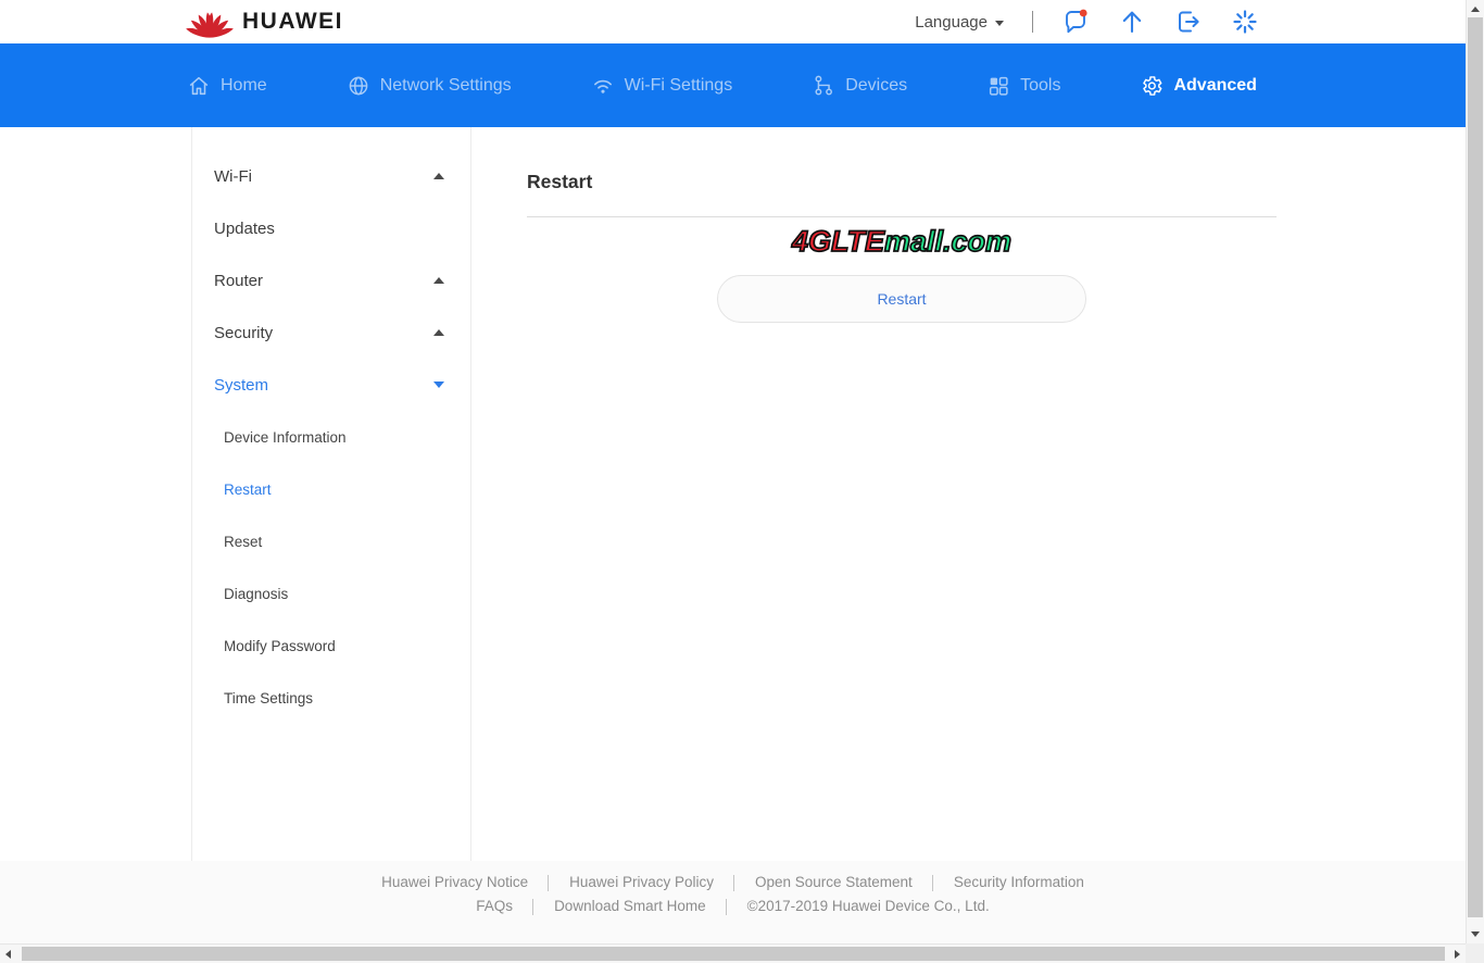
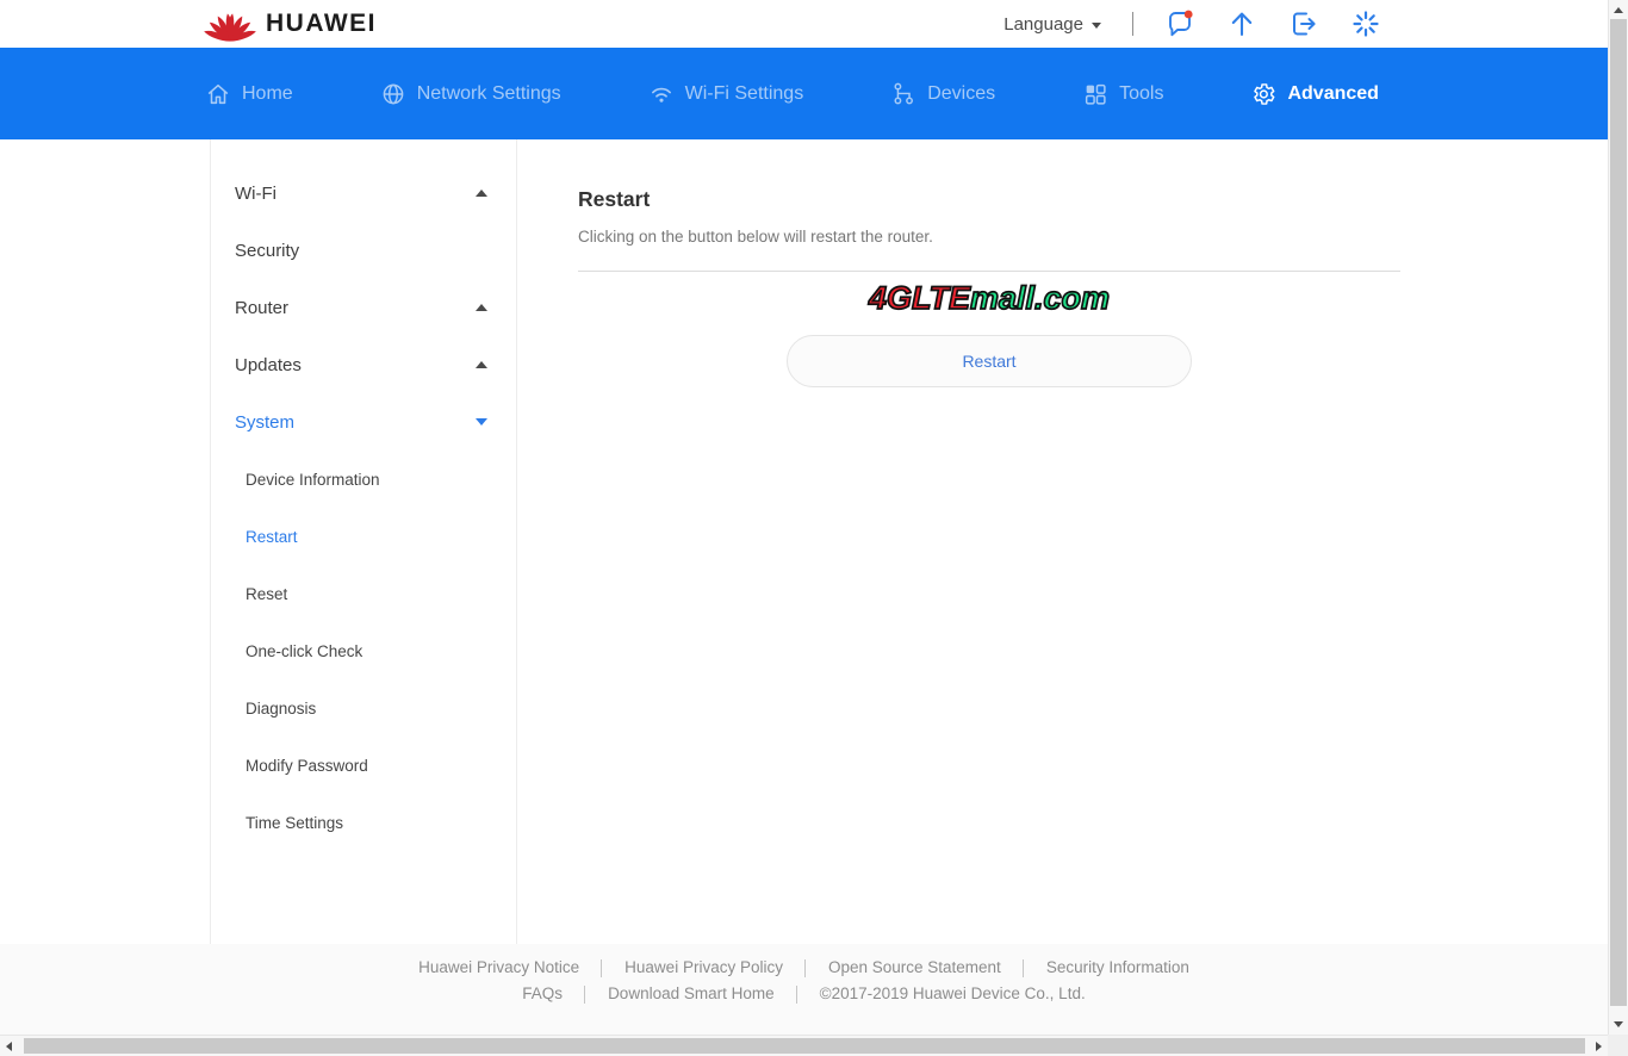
  HUAWEI
  Language
  Home
  Network Settings
  Wi-Fi Settings
  Devices
  Tools
  Advanced
  Wi-Fi
- Updates
+ Security
  Router
- Security
+ Updates
  System
  Device Information
  Restart
  Reset
+ One-click Check
  Diagnosis
  Modify Password
  Time Settings
  Restart
+ Clicking on the button below will restart the router.
  4GLTEmall.com
  Restart
  Huawei Privacy Notice
  Huawei Privacy Policy
  Open Source Statement
  Security Information
  FAQs
  Download Smart Home
  ©2017-2019 Huawei Device Co., Ltd.
